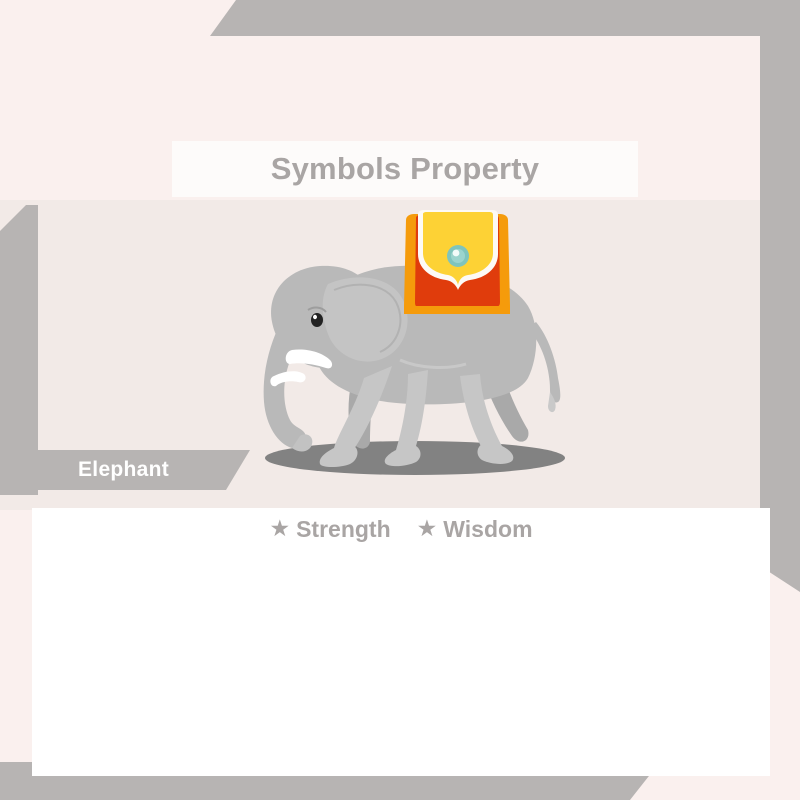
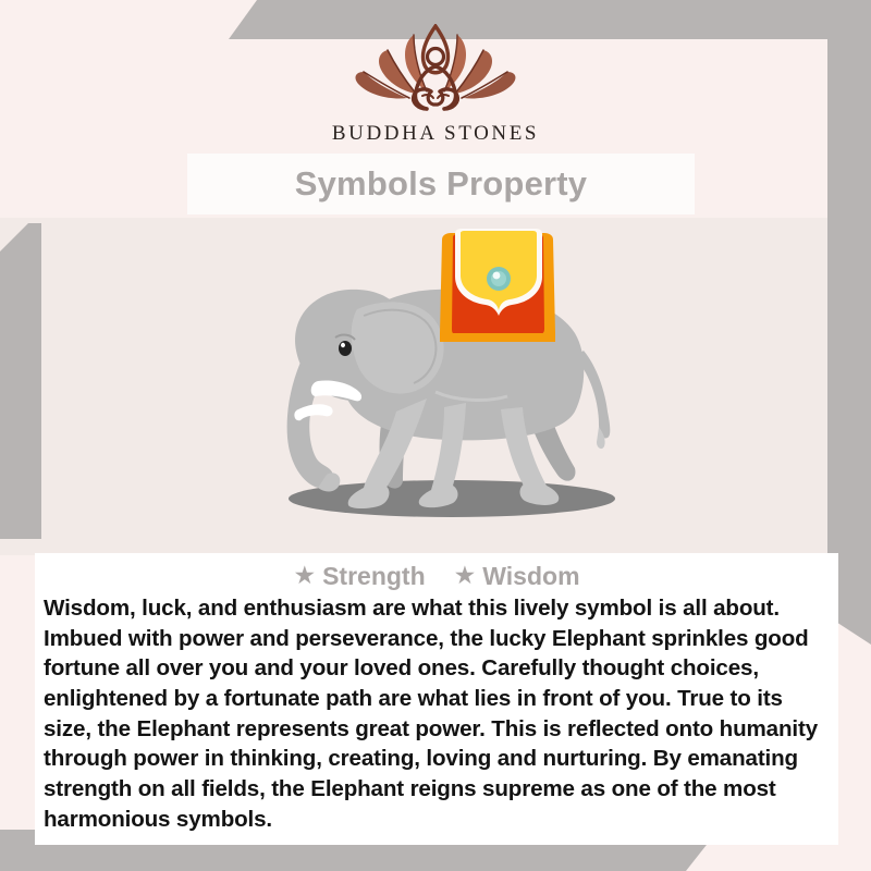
+ BUDDHA STONES
  Symbols Property
- Elephant
  ★
  Strength
  ★
  Wisdom
+ Wisdom, luck, and enthusiasm are what this lively symbol is all about. Imbued with power and perseverance, the lucky Elephant sprinkles good fortune all over you and your loved ones. Carefully thought choices, enlightened by a fortunate path are what lies in front of you. True to its size, the Elephant represents great power. This is reflected onto humanity through power in thinking, creating, loving and nurturing. By emanating strength on all fields, the Elephant reigns supreme as one of the most harmonious symbols.
